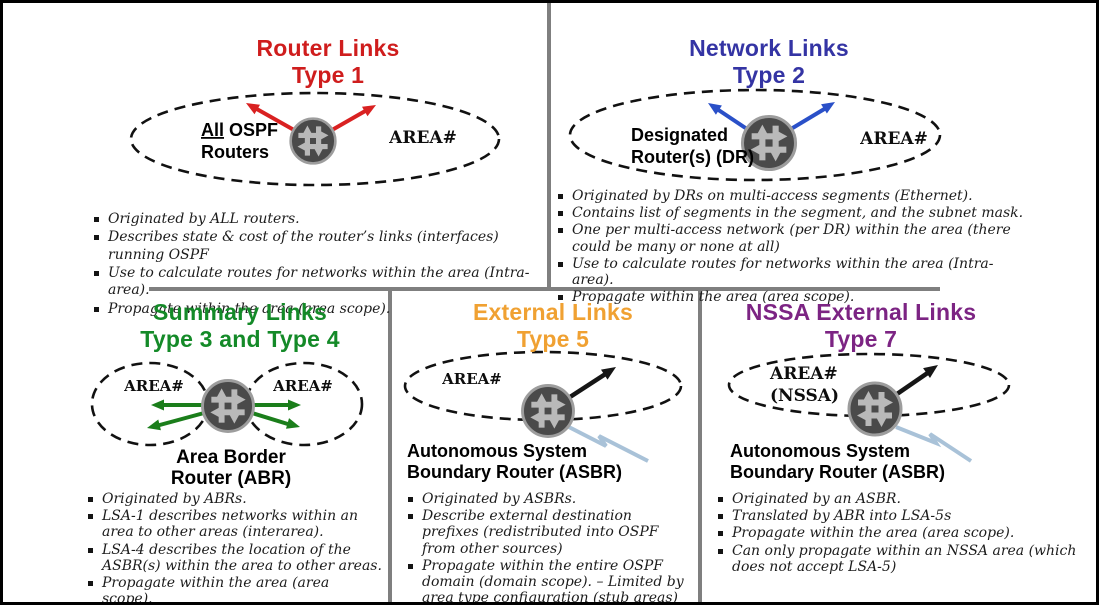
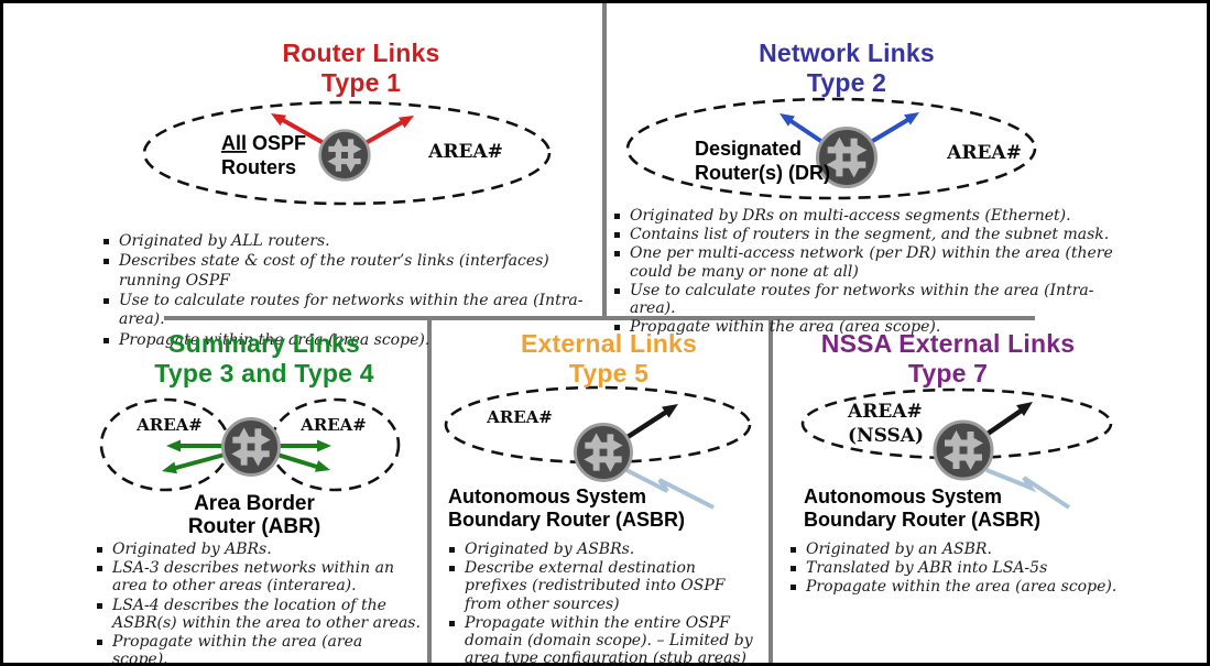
  All OSPF
  Routers
  AREA#
  Designated
  Router(s) (DR)
  AREA#
  AREA#
  AREA#
  Area Border
  Router (ABR)
  AREA#
  Autonomous System
  Boundary Router (ASBR)
  AREA#
  (NSSA)
  Autonomous System
  Boundary Router (ASBR)
  Router Links
  Type 1
  Originated by ALL routers.
  Describes state & cost of the router’s links (interfaces) running OSPF
  Use to calculate routes for networks within the area (Intra-area).
  Propagate within the area (area scope).
  Network Links
  Type 2
  Originated by DRs on multi-access segments (Ethernet).
- Contains list of segments in the segment, and the subnet mask.
+ Contains list of routers in the segment, and the subnet mask.
  One per multi-access network (per DR) within the area (there could be many or none at all)
  Use to calculate routes for networks within the area (Intra-area).
  Propagate within the area (area scope).
  Summary Links
  Type 3 and Type 4
  Originated by ABRs.
- LSA-1 describes networks within an area to other areas (interarea).
+ LSA-3 describes networks within an area to other areas (interarea).
  LSA-4 describes the location of the ASBR(s) within the area to other areas.
  Propagate within the area (area scope).
  External Links
  Type 5
  Originated by ASBRs.
  Describe external destination prefixes (redistributed into OSPF from other sources)
  Propagate within the entire OSPF domain (domain scope). – Limited by area type configuration (stub areas)
  NSSA External Links
  Type 7
  Originated by an ASBR.
  Translated by ABR into LSA-5s
  Propagate within the area (area scope).
- Can only propagate within an NSSA area (which does not accept LSA-5)
